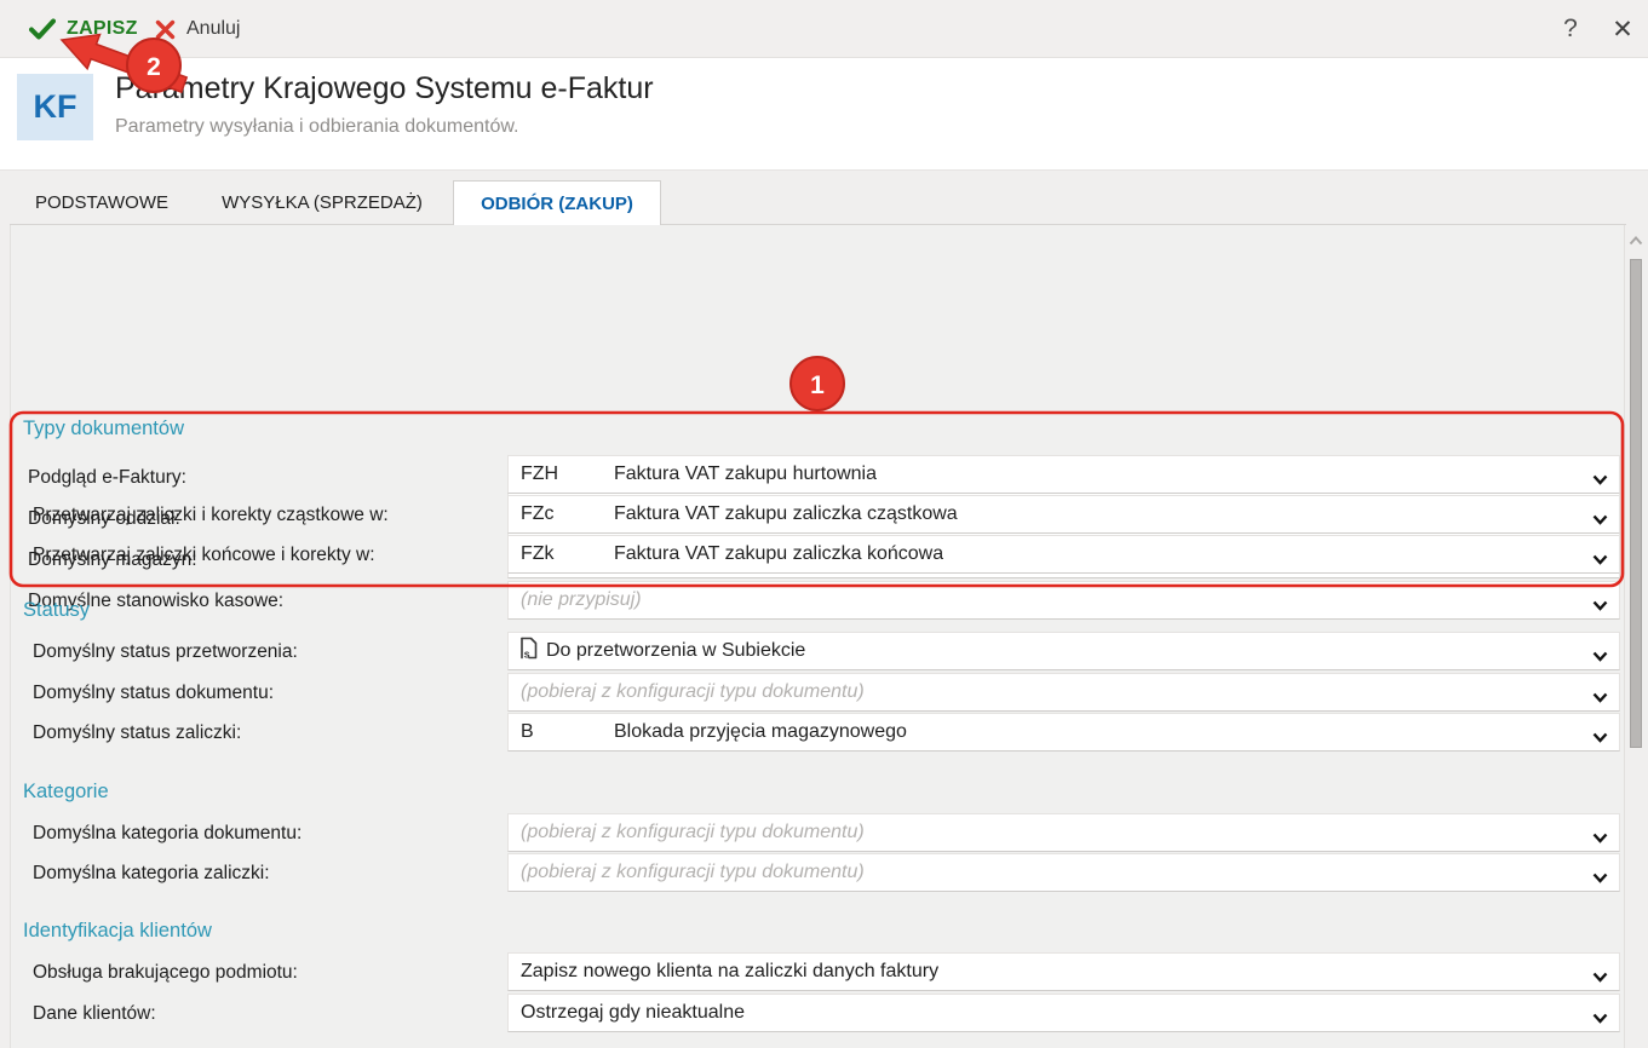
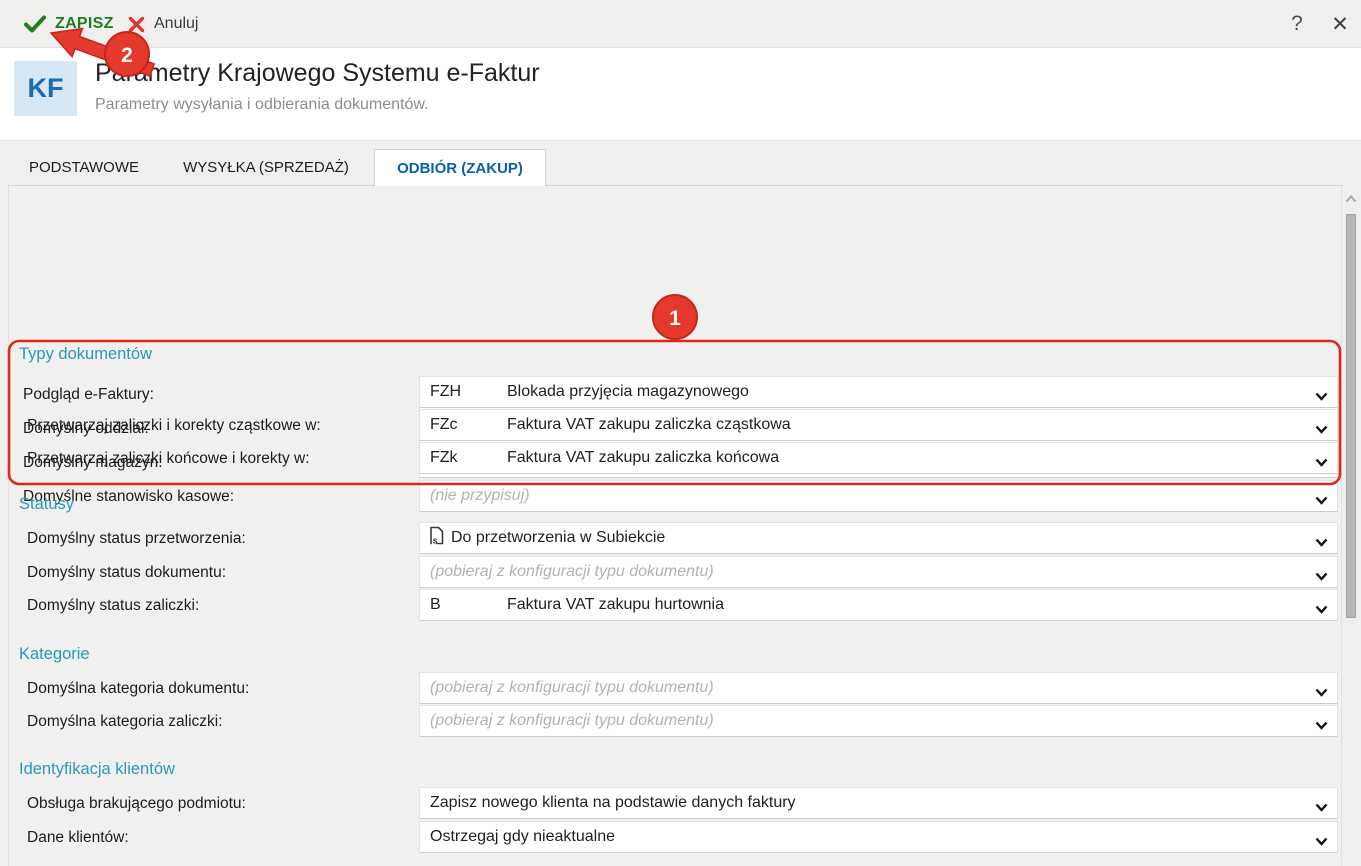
  ZAPISZ
  Anuluj
  ?
  ✕
  KF
  Pmetry Krajowego Systemu e-Faktur
  Parametry wysyłania i odbierania dokumentów.
  PODSTAWOWE
  WYSYŁKA (SPRZEDAŻ)
  ODBIÓR (ZAKUP)
  Podgląd e-Faktury:
  Domyślny oddział:
  Domyślny magazyn:
  Domyślne stanowisko kasowe:
  (nie przypisuj)
  Typy dokumentów
  FZH
- Faktura VAT zakupu hurtownia
+ Blokada przyjęcia magazynowego
  Przetwarzaj zaliczki i korekty cząstkowe w:
  FZc
  Faktura VAT zakupu zaliczka cząstkowa
  Przetwarzaj zaliczki końcowe i korekty w:
  FZk
  Faktura VAT zakupu zaliczka końcowa
  Statusy
  Domyślny status przetworzenia:
  s
  Do przetworzenia w Subiekcie
  Domyślny status dokumentu:
  (pobieraj z konfiguracji typu dokumentu)
  Domyślny status zaliczki:
  B
- Blokada przyjęcia magazynowego
+ Faktura VAT zakupu hurtownia
  Kategorie
  Domyślna kategoria dokumentu:
  (pobieraj z konfiguracji typu dokumentu)
  Domyślna kategoria zaliczki:
  (pobieraj z konfiguracji typu dokumentu)
  Identyfikacja klientów
  Obsługa brakującego podmiotu:
- Zapisz nowego klienta na zaliczki danych faktury
+ Zapisz nowego klienta na podstawie danych faktury
  Dane klientów:
  Ostrzegaj gdy nieaktualne
  2
  1
